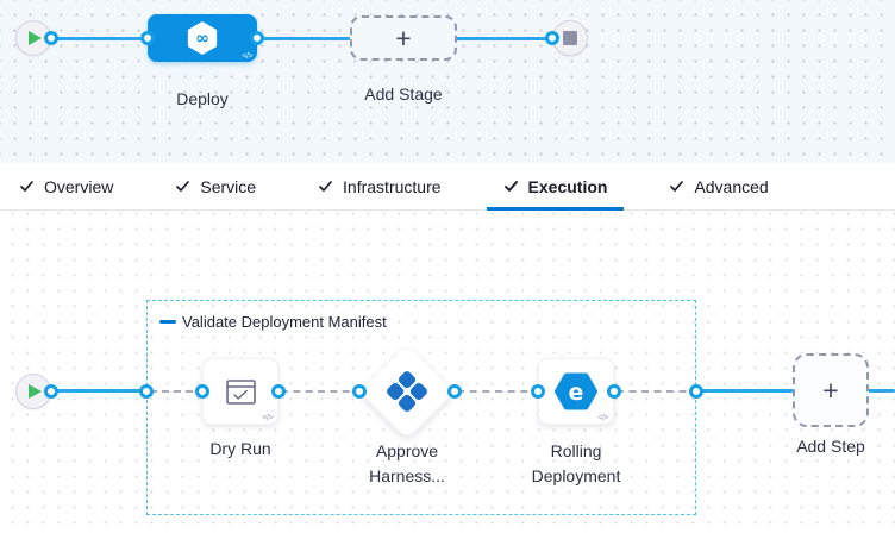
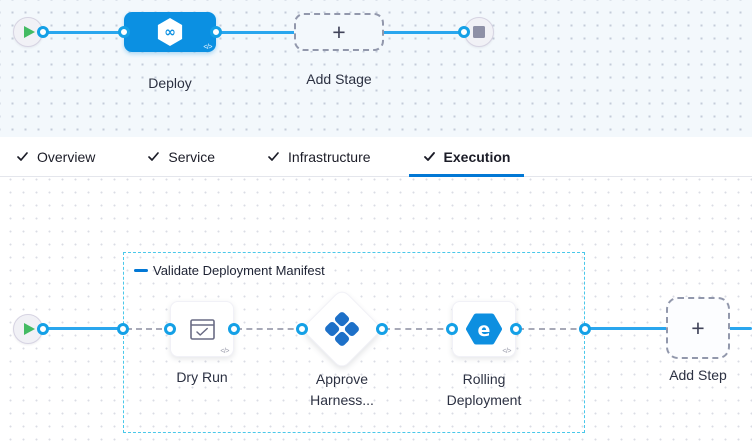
  ∞
  Deploy
  +
  Add Stage
  Overview
  Service
  Infrastructure
  Execution
- Advanced
  Validate Deployment Manifest
  Dry Run
  Approve
  Harness...
  e
  Rolling
  Deployment
  +
  Add Step
